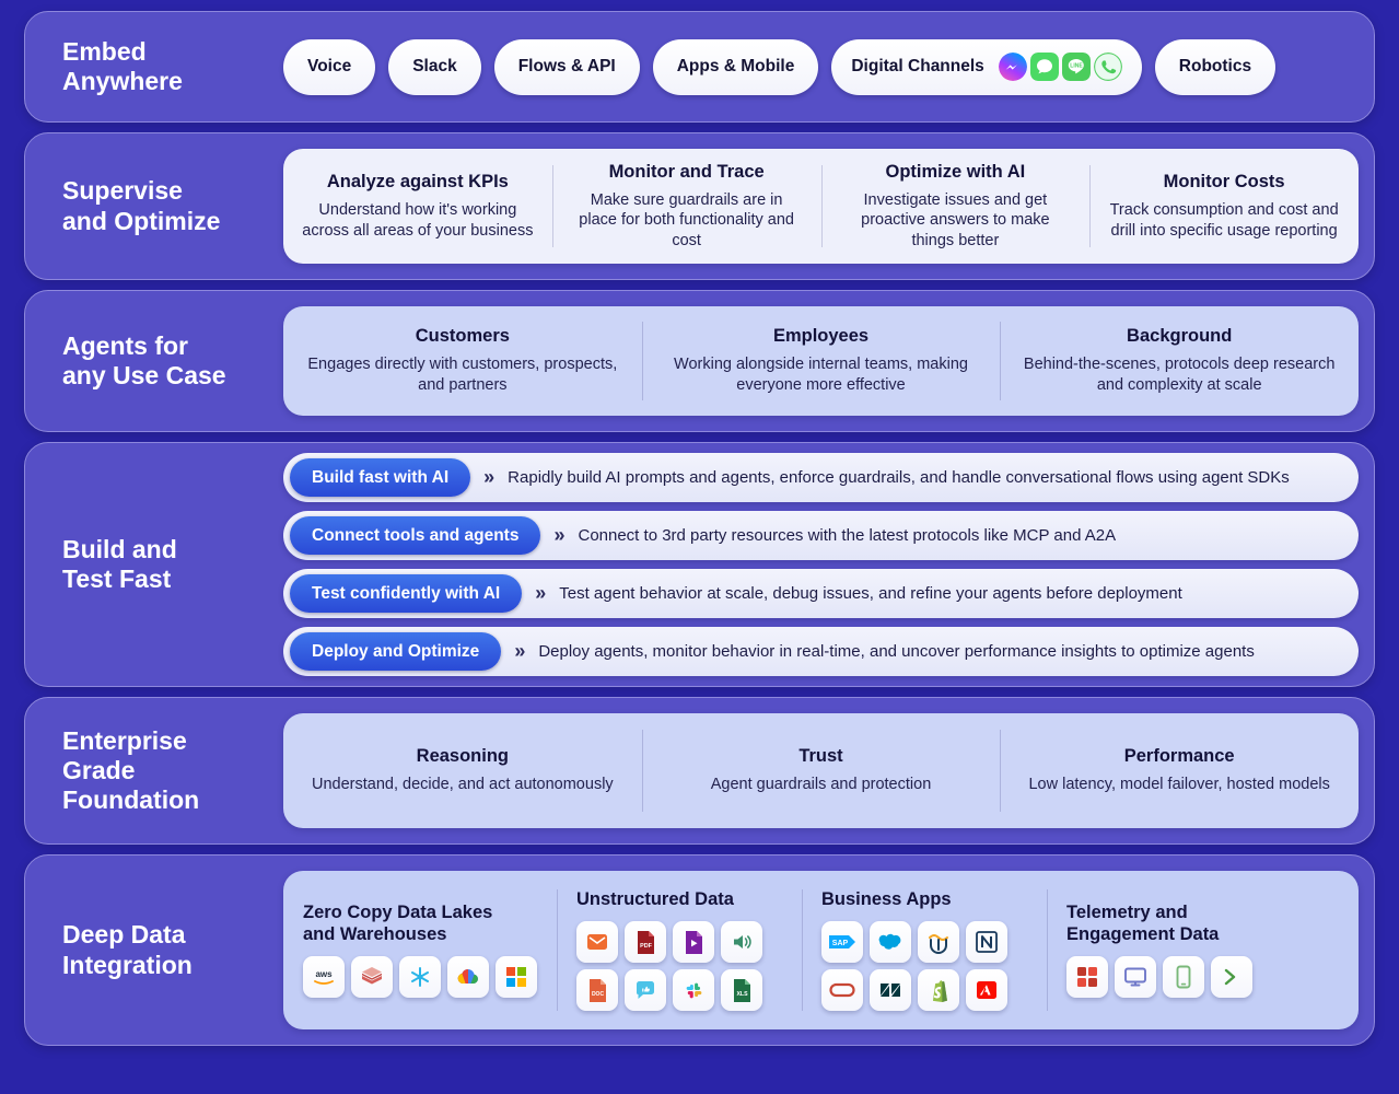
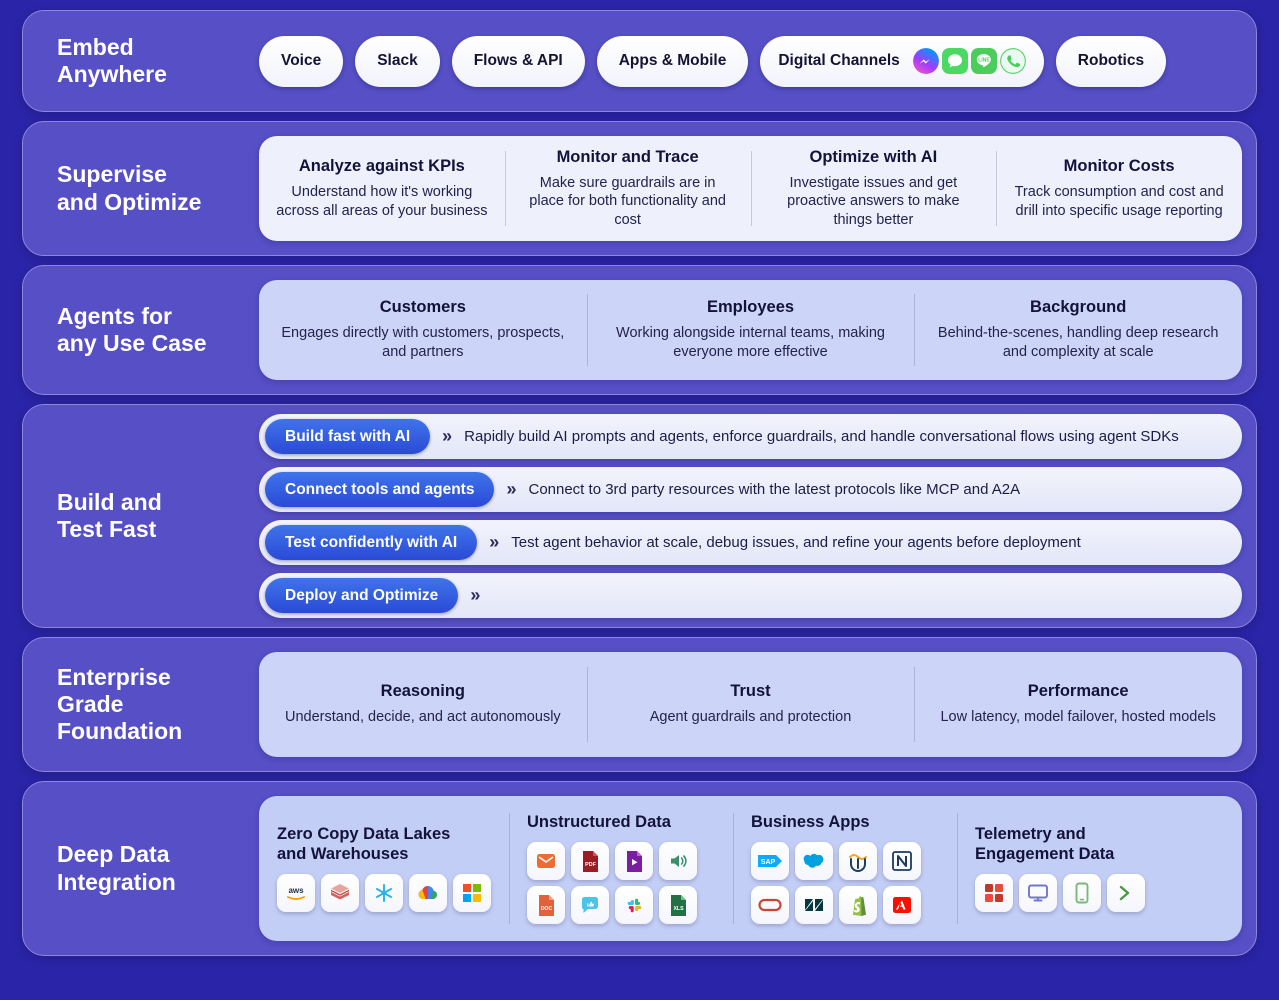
  Embed
  Anywhere
  Voice
  Slack
  Flows & API
  Apps & Mobile
  Digital Channels
  Robotics
  Supervise
  and Optimize
  Analyze against KPIs
  Understand how it's working across all areas of your business
  Monitor and Trace
  Make sure guardrails are in place for both functionality and cost
  Optimize with AI
  Investigate issues and get proactive answers to make things better
  Monitor Costs
  Track consumption and cost and drill into specific usage reporting
  Agents for
  any Use Case
  Customers
  Engages directly with customers, prospects, and partners
  Employees
  Working alongside internal teams, making everyone more effective
  Background
- Behind-the-scenes, protocols deep research and complexity at scale
+ Behind-the-scenes, handling deep research and complexity at scale
  Build and
  Test Fast
  Build fast with AI
  »
  Rapidly build AI prompts and agents, enforce guardrails, and handle conversational flows using agent SDKs
  Connect tools and agents
  »
  Connect to 3rd party resources with the latest protocols like MCP and A2A
  Test confidently with AI
  »
  Test agent behavior at scale, debug issues, and refine your agents before deployment
  Deploy and Optimize
  »
- Deploy agents, monitor behavior in real-time, and uncover performance insights to optimize agents
  Enterprise
  Grade
  Foundation
  Reasoning
  Understand, decide, and act autonomously
  Trust
  Agent guardrails and protection
  Performance
  Low latency, model failover, hosted models
  Deep Data
  Integration
  Zero Copy Data Lakes
  and Warehouses
  aws
  Unstructured Data
  Business Apps
  Telemetry and
  Engagement Data
